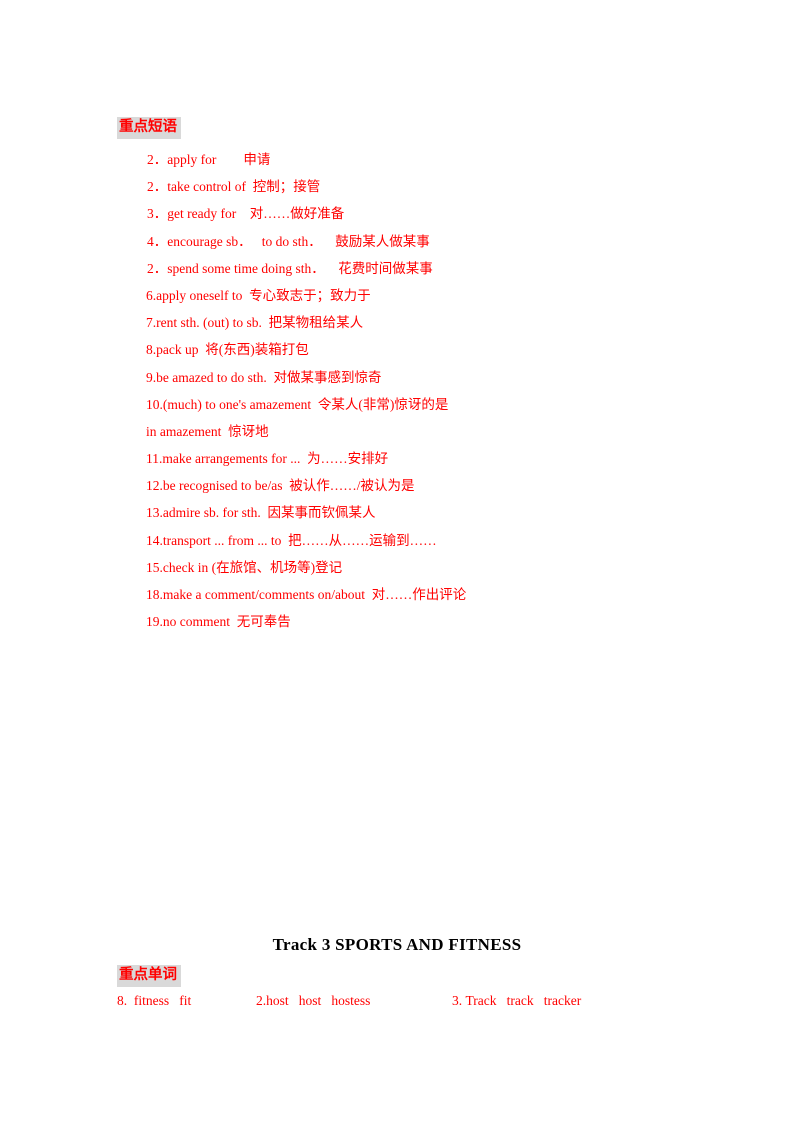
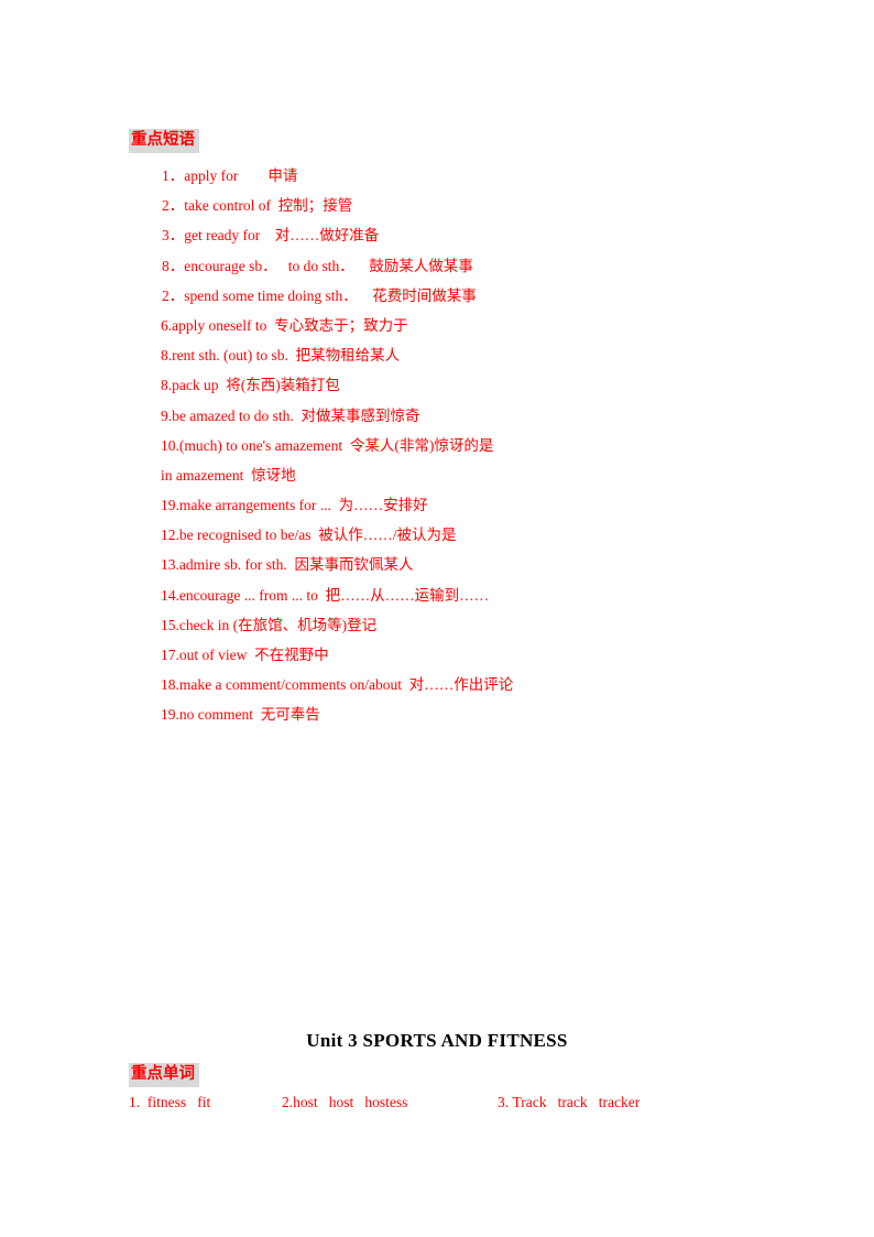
  重点短语
- 2．apply for 申请
+ 1．apply for 申请
  2．take control of 控制；接管
  3．get ready for 对……做好准备
- 4．encourage sb． to do sth． 鼓励某人做某事
+ 8．encourage sb． to do sth． 鼓励某人做某事
  2．spend some time doing sth． 花费时间做某事
  6.apply oneself to 专心致志于；致力于
- 7.rent sth. (out) to sb. 把某物租给某人
+ 8.rent sth. (out) to sb. 把某物租给某人
  8.pack up 将(东西)装箱打包
  9.be amazed to do sth. 对做某事感到惊奇
  10.(much) to one's amazement 令某人(非常)惊讶的是
  in amazement 惊讶地
- 11.make arrangements for ... 为……安排好
+ 19.make arrangements for ... 为……安排好
  12.be recognised to be/as 被认作……/被认为是
  13.admire sb. for sth. 因某事而钦佩某人
- 14.transport ... from ... to 把……从……运输到……
+ 14.encourage ... from ... to 把……从……运输到……
  15.check in (在旅馆、机场等)登记
+ 17.out of view 不在视野中
  18.make a comment/comments on/about 对……作出评论
  19.no comment 无可奉告
- Track 3 SPORTS AND FITNESS
+ Unit 3 SPORTS AND FITNESS
  重点单词
- 8. fitness fit
+ 1. fitness fit
  2.host host hostess
  3. Track track tracker
